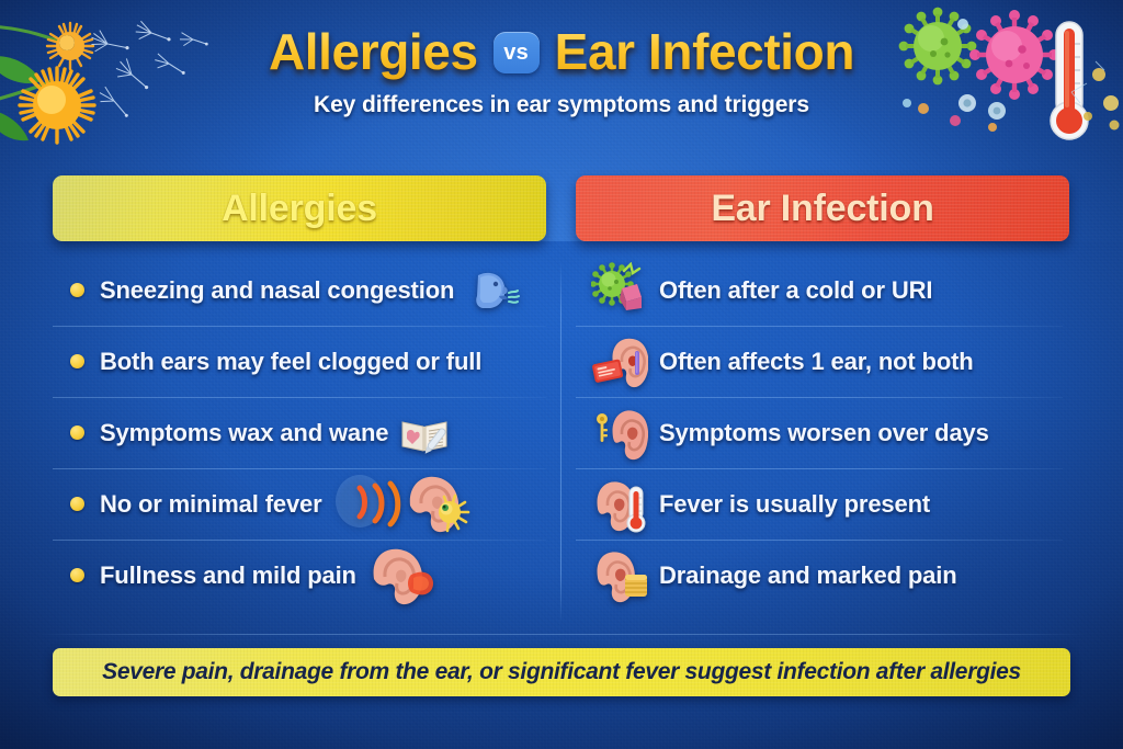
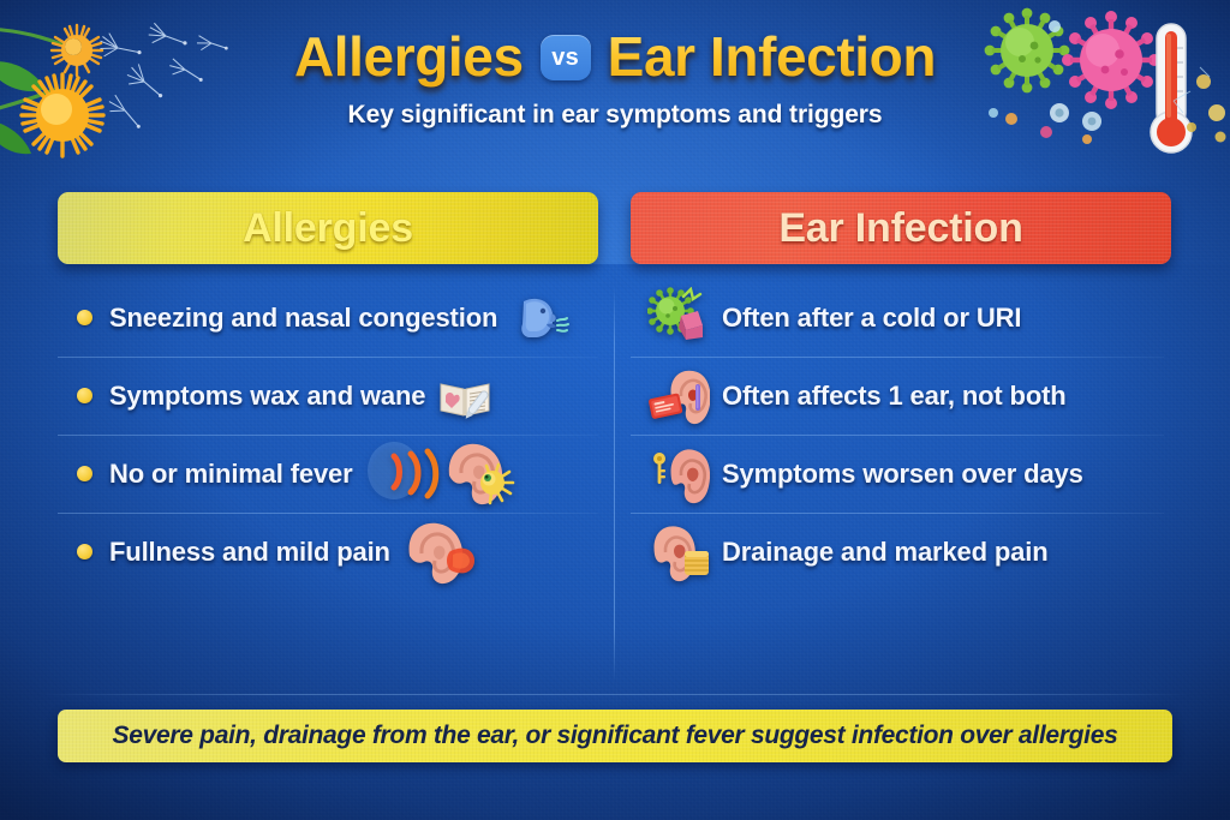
  Allergies
  vs
  Ear Infection
- Key differences in ear symptoms and triggers
+ Key significant in ear symptoms and triggers
  Allergies
  Ear Infection
  Sneezing and nasal congestion
- Both ears may feel clogged or full
  Symptoms wax and wane
  No or minimal fever
  Fullness and mild pain
  Often after a cold or URI
  Often affects 1 ear, not both
  Symptoms worsen over days
- Fever is usually present
  Drainage and marked pain
- Severe pain, drainage from the ear, or significant fever suggest infection after allergies
+ Severe pain, drainage from the ear, or significant fever suggest infection over allergies
